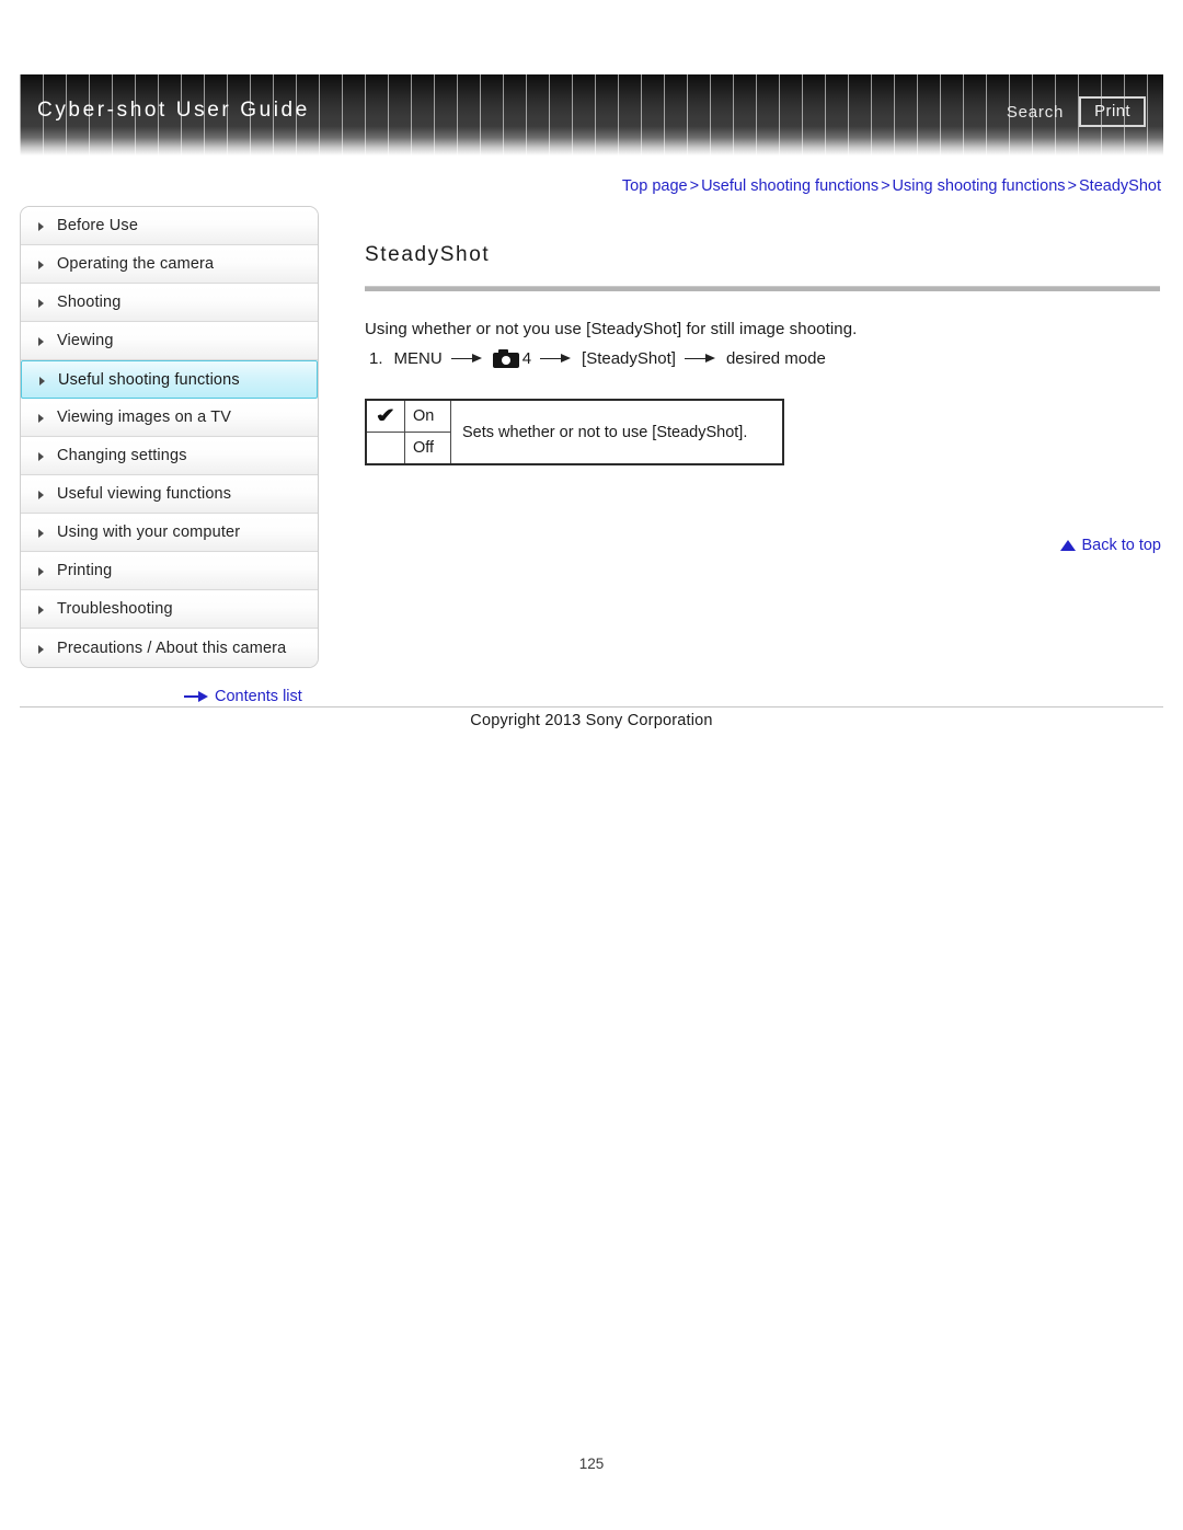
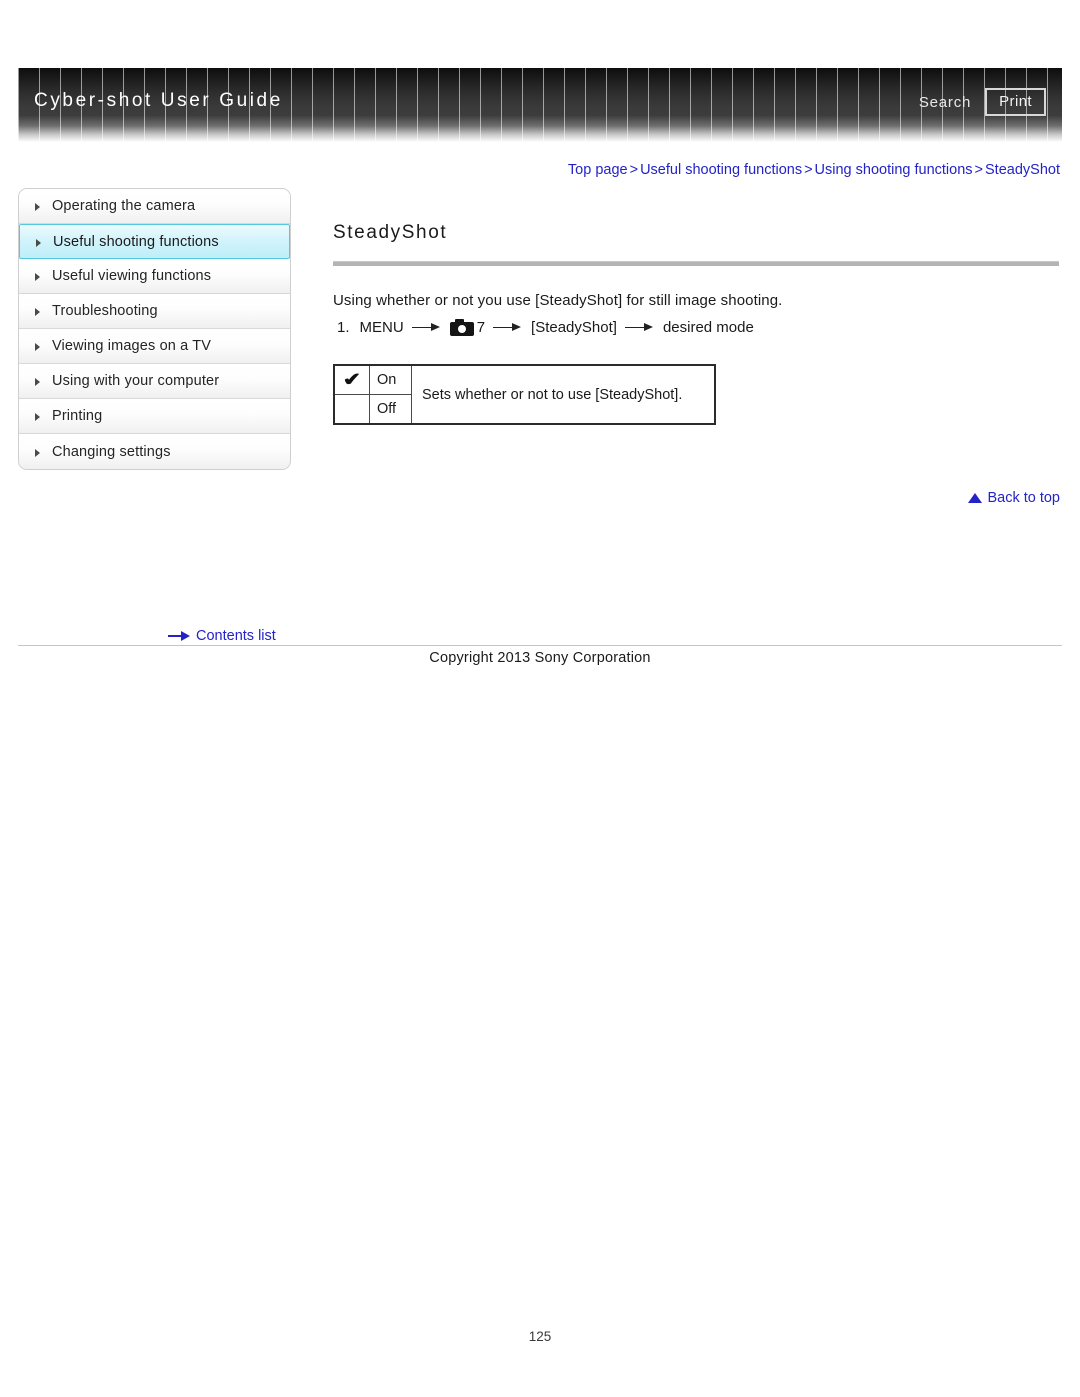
  Cyber-shot User Guide
  Search
  Print
  Top page > Useful shooting functions > Using shooting functions > SteadyShot
- Before Use
  Operating the camera
- Shooting
- Viewing
  Useful shooting functions
- Viewing images on a TV
+ Useful viewing functions
- Changing settings
+ Troubleshooting
- Useful viewing functions
+ Viewing images on a TV
  Using with your computer
  Printing
- Troubleshooting
+ Changing settings
- Precautions / About this camera
  Contents list
  SteadyShot
  Using whether or not you use [SteadyShot] for still image shooting.
  1.
  MENU
- 4
+ 7
  [SteadyShot]
  desired mode
  	Off
  Back to top
  Copyright 2013 Sony Corporation
  125
